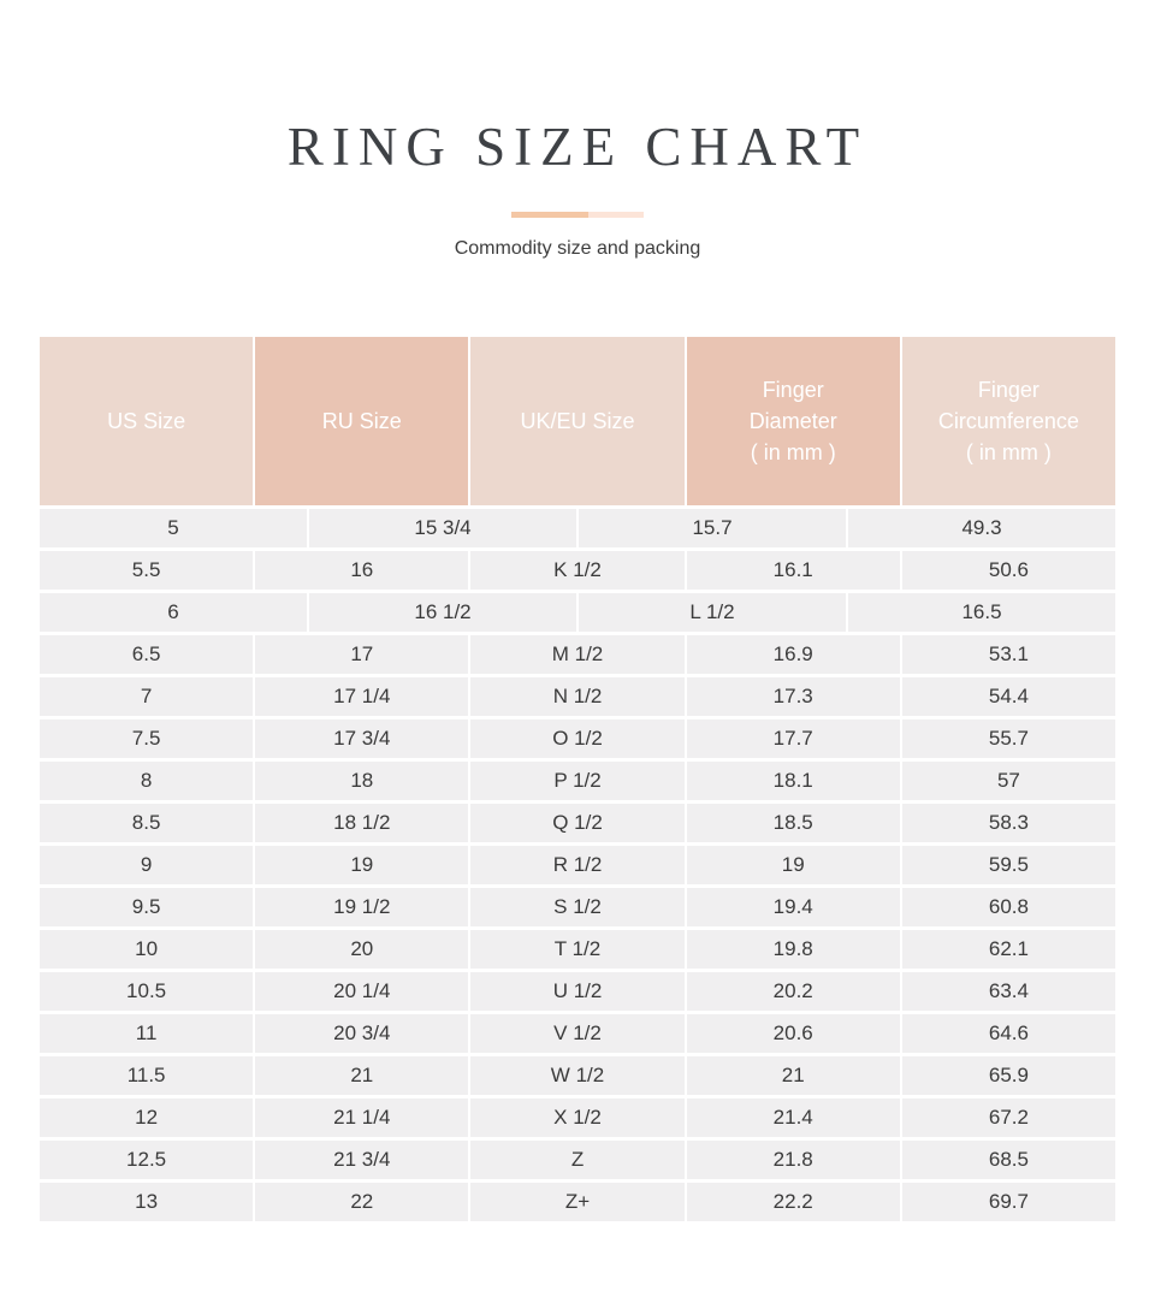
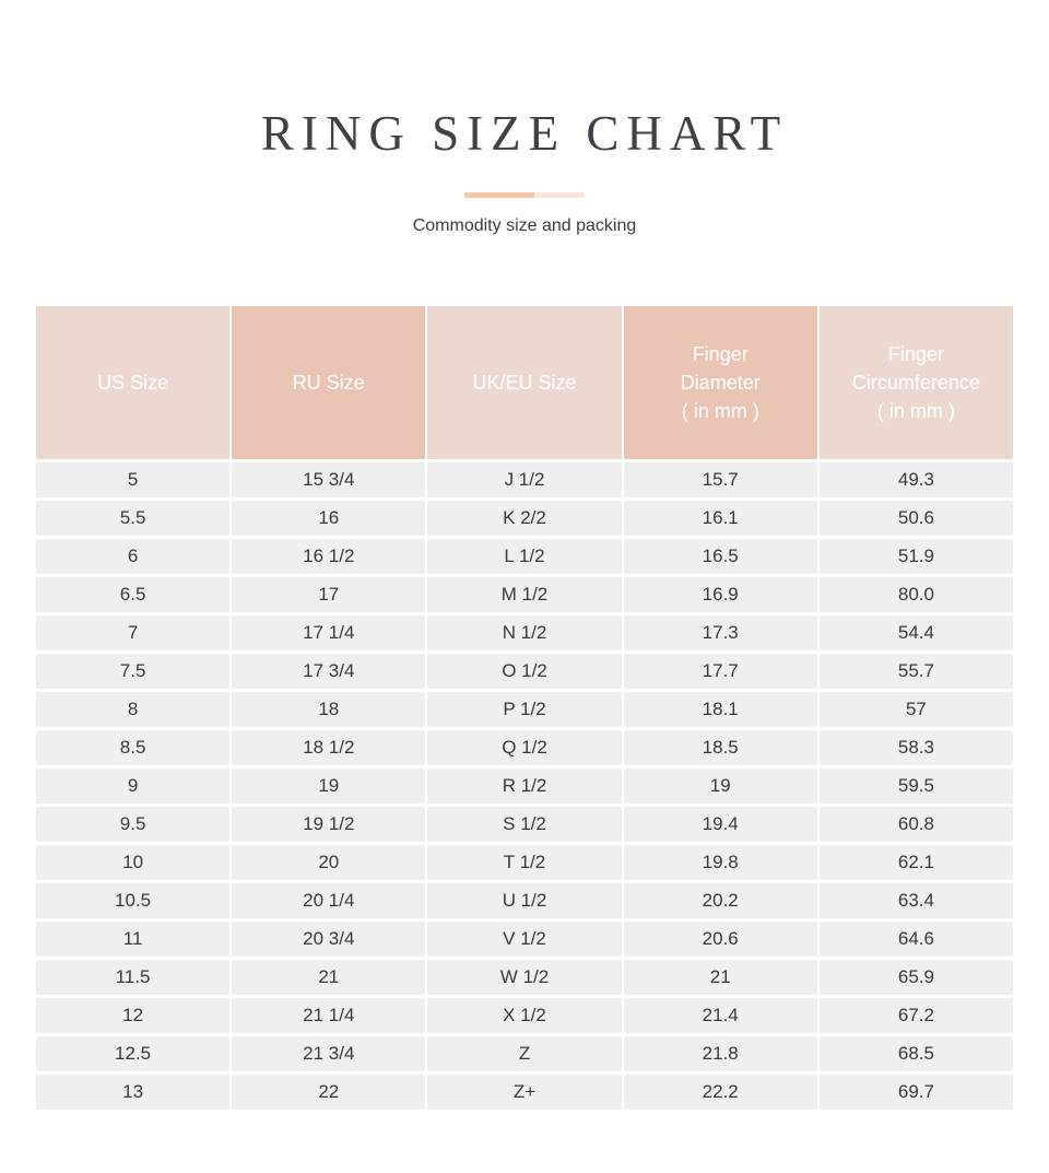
  RING SIZE CHART
  Commodity size and packing
  US Size
  RU Size
  UK/EU Size
  Finger
  Diameter
  ( in mm )
  Finger
  Circumference
  ( in mm )
  5
  15 3/4
+ J 1/2
  15.7
  49.3
  5.5
  16
- K 1/2
+ K 2/2
  16.1
  50.6
  6
  16 1/2
  L 1/2
  16.5
+ 51.9
  6.5
  17
  M 1/2
  16.9
- 53.1
+ 80.0
  7
  17 1/4
  N 1/2
  17.3
  54.4
  7.5
  17 3/4
  O 1/2
  17.7
  55.7
  8
  18
  P 1/2
  18.1
  57
  8.5
  18 1/2
  Q 1/2
  18.5
  58.3
  9
  19
  R 1/2
  19
  59.5
  9.5
  19 1/2
  S 1/2
  19.4
  60.8
  10
  20
  T 1/2
  19.8
  62.1
  10.5
  20 1/4
  U 1/2
  20.2
  63.4
  11
  20 3/4
  V 1/2
  20.6
  64.6
  11.5
  21
  W 1/2
  21
  65.9
  12
  21 1/4
  X 1/2
  21.4
  67.2
  12.5
  21 3/4
  Z
  21.8
  68.5
  13
  22
  Z+
  22.2
  69.7
